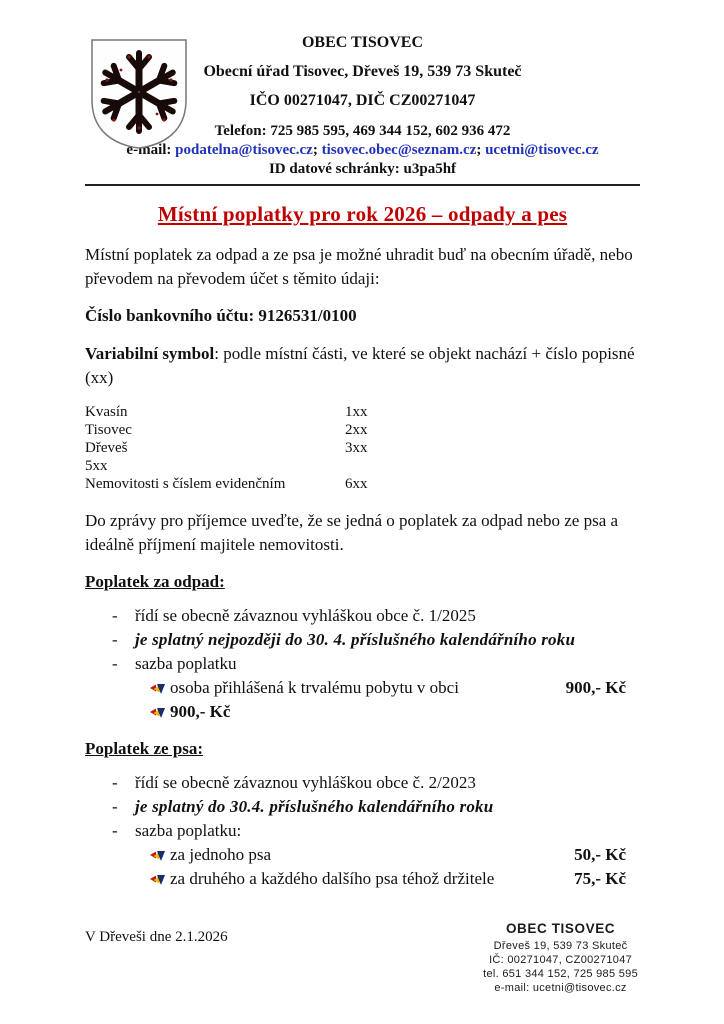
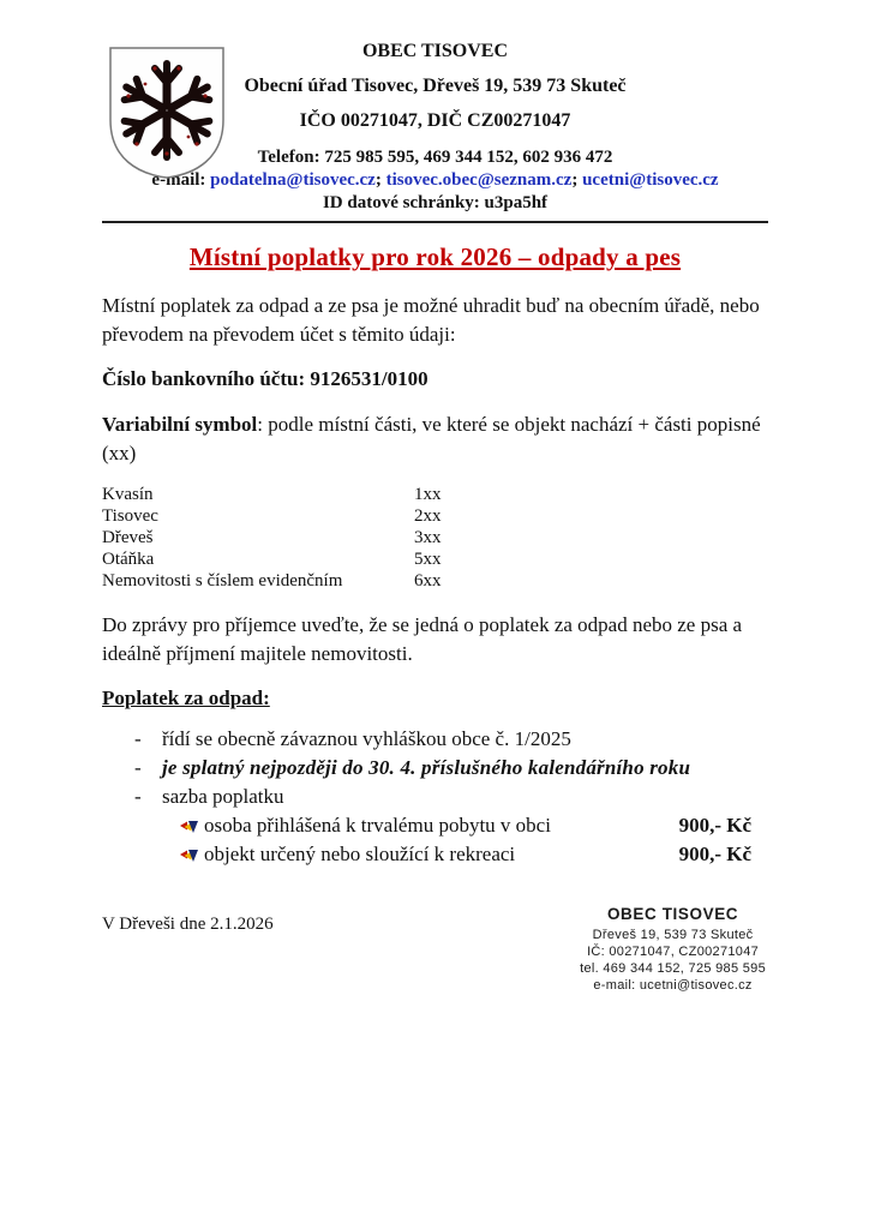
  OBEC TISOVEC
  Obecní úřad Tisovec, Dřeveš 19, 539 73 Skuteč
  IČO 00271047, DIČ CZ00271047
  Telefon: 725 985 595, 469 344 152, 602 936 472
  e-mail: podatelna@tisovec.cz; tisovec.obec@seznam.cz; ucetni@tisovec.cz
  ID datové schránky: u3pa5hf
  Místní poplatky pro rok 2026 – odpady a pes
  Místní poplatek za odpad a ze psa je možné uhradit buď na obecním úřadě, nebo převodem na převodem účet s těmito údaji:
  Číslo bankovního účtu: 9126531/0100
- Variabilní symbol: podle místní části, ve které se objekt nachází + číslo popisné (xx)
+ Variabilní symbol: podle místní části, ve které se objekt nachází + části popisné (xx)
  Kvasín
  1xx
  Tisovec
  2xx
  Dřeveš
  3xx
+ Otáňka
  5xx
  Nemovitosti s číslem evidenčním
  6xx
  Do zprávy pro příjemce uveďte, že se jedná o poplatek za odpad nebo ze psa a ideálně příjmení majitele nemovitosti.
  Poplatek za odpad:
  řídí se obecně závaznou vyhláškou obce č. 1/2025
  je splatný nejpozději do 30. 4. příslušného kalendářního roku
  sazba poplatku
  osoba přihlášená k trvalému pobytu v obci
  900,- Kč
+ objekt určený nebo sloužící k rekreaci
  900,- Kč
- Poplatek ze psa:
- řídí se obecně závaznou vyhláškou obce č. 2/2023
- je splatný do 30.4. příslušného kalendářního roku
- sazba poplatku:
- za jednoho psa
- 50,- Kč
- za druhého a každého dalšího psa téhož držitele
- 75,- Kč
  V Dřeveši dne 2.1.2026
  OBEC TISOVEC
  Dřeveš 19, 539 73 Skuteč
  IČ: 00271047, CZ00271047
- tel. 651 344 152, 725 985 595
+ tel. 469 344 152, 725 985 595
  e-mail: ucetni@tisovec.cz
